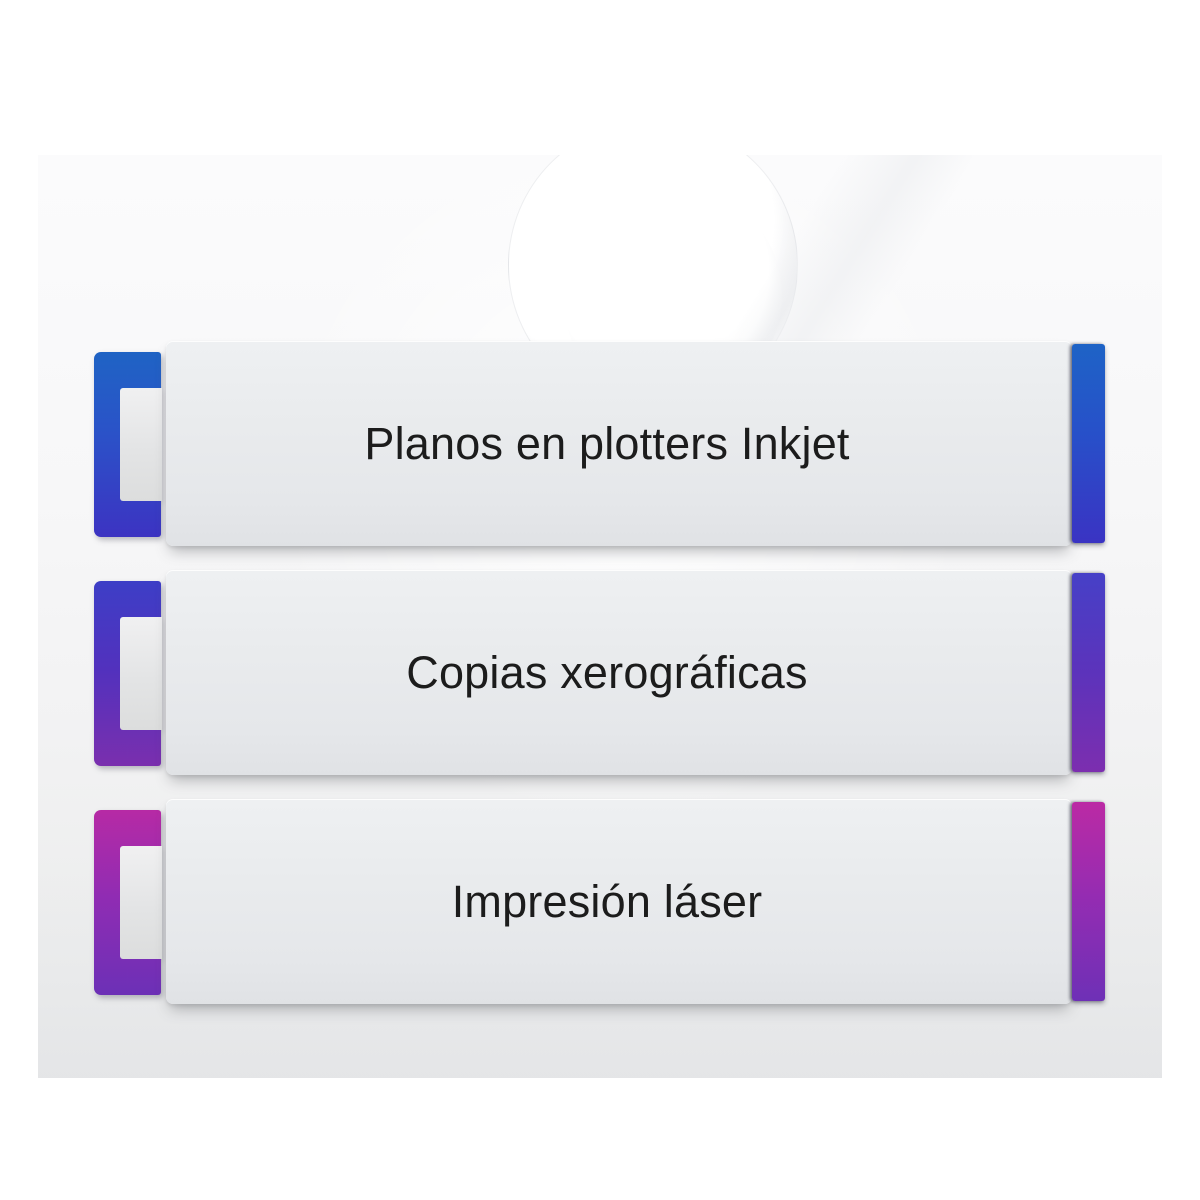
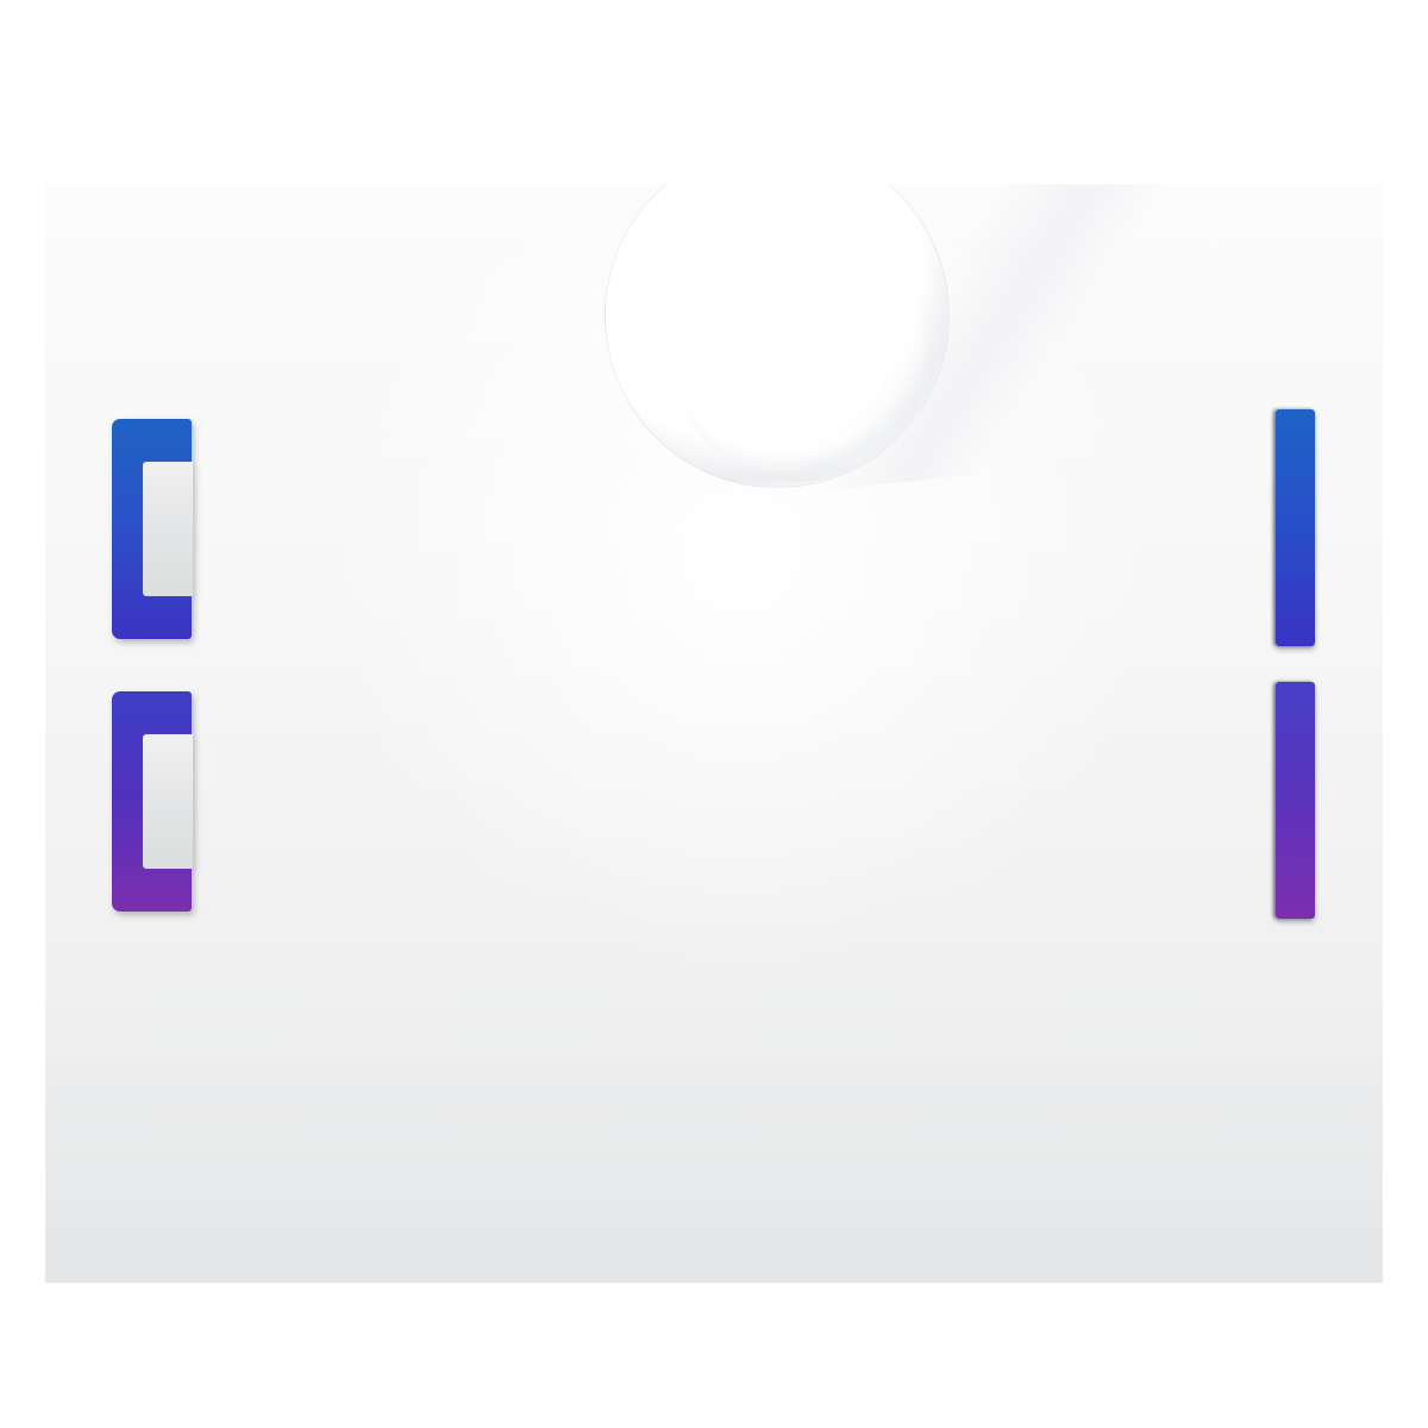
- Planos en plotters Inkjet
- Copias xerográficas
- Impresión láser
